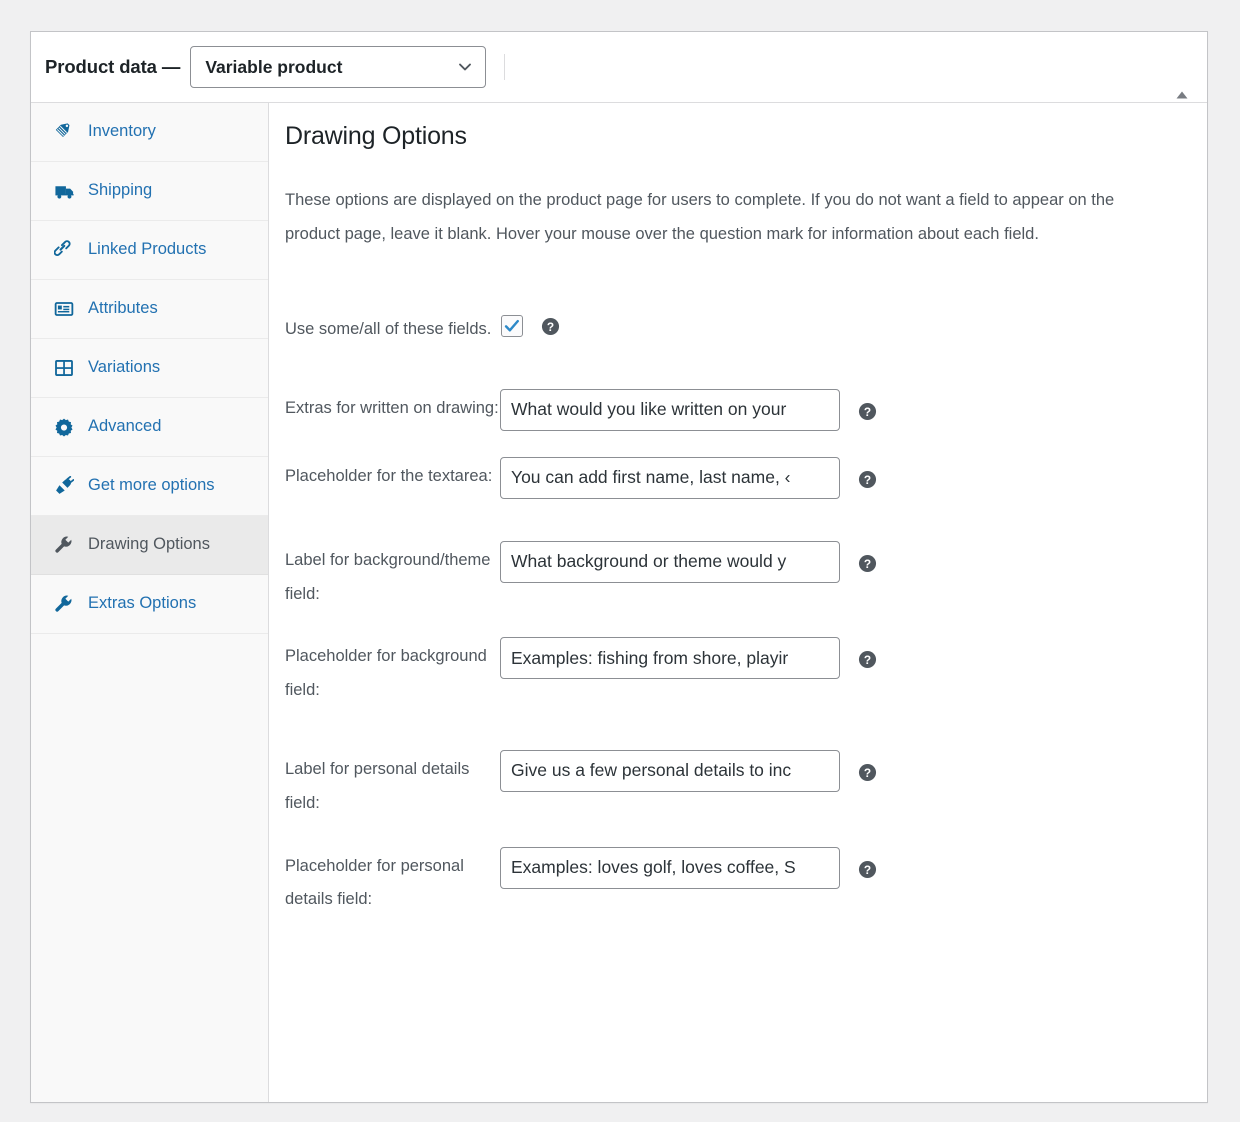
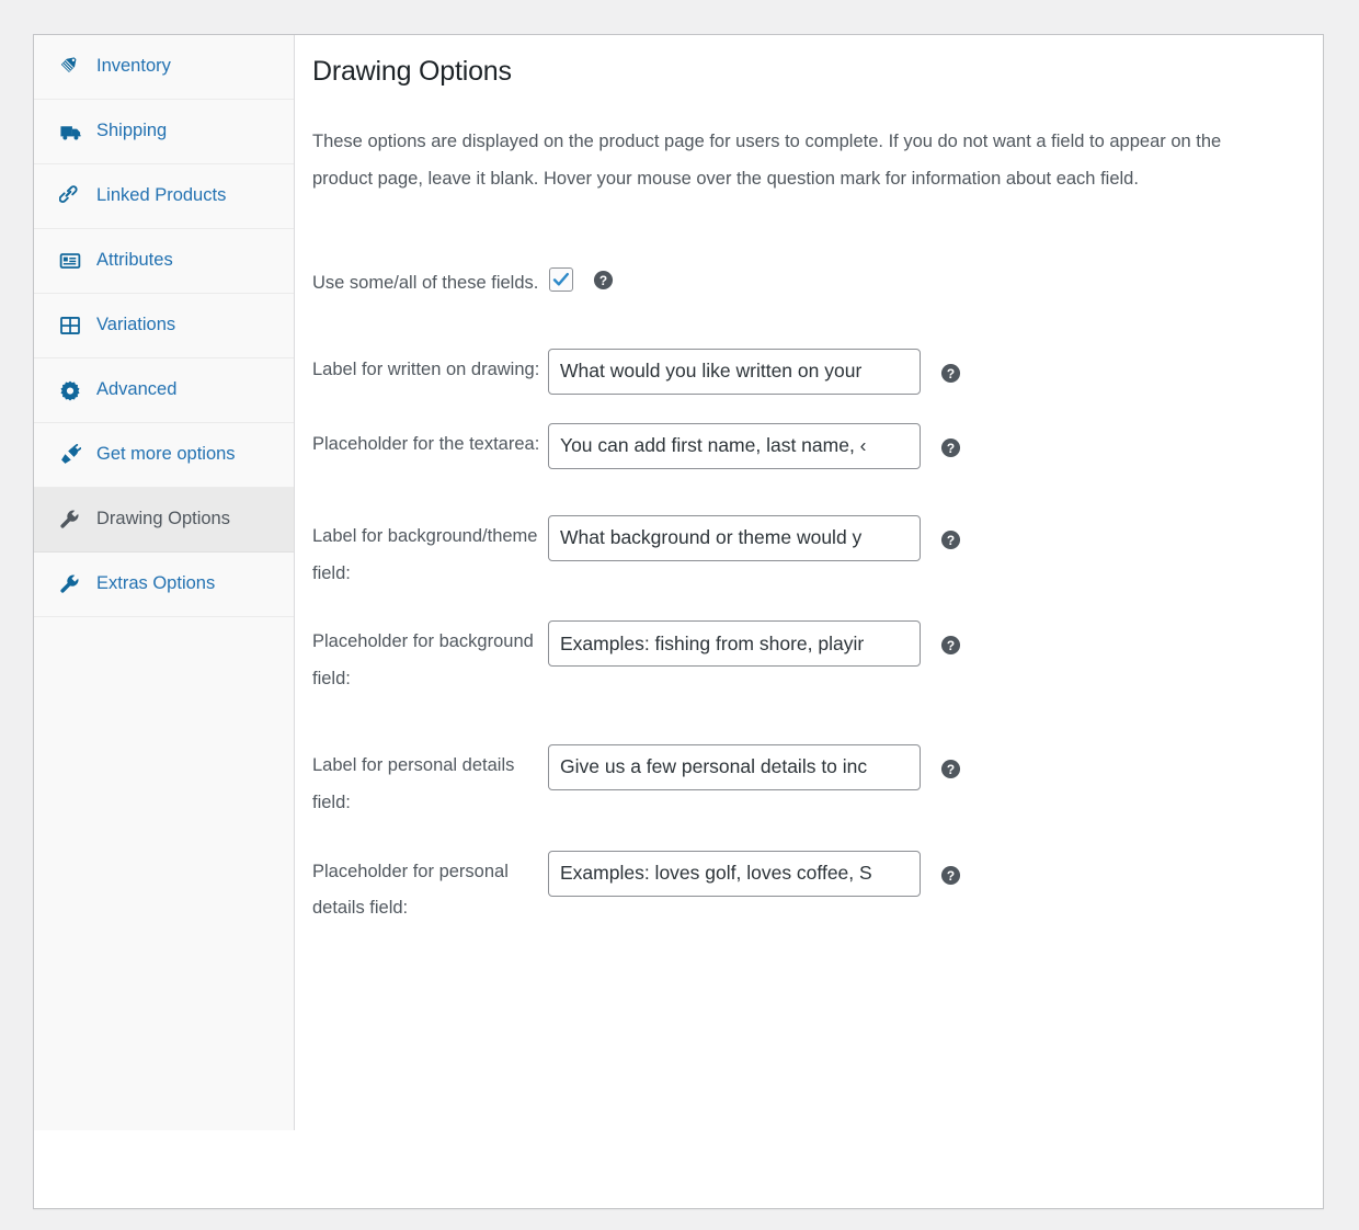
- Product data —
- Variable product
  Inventory
  Shipping
  Linked Products
  Attributes
  Variations
  Advanced
  Get more options
  Drawing Options
  Extras Options
  Drawing Options
  These options are displayed on the product page for users to complete. If you do not want a field to appear on the product page, leave it blank. Hover your mouse over the question mark for information about each field.
  Use some/all of these fields.
  ?
- Extras for written on drawing:
+ Label for written on drawing:
  What would you like written on your
  ?
  Placeholder for the textarea:
  You can add first name, last name, ‹
  ?
  Label for background/theme field:
  What background or theme would y
  ?
  Placeholder for background field:
  Examples: fishing from shore, playir
  ?
  Label for personal details field:
  Give us a few personal details to inc
  ?
  Placeholder for personal details field:
  Examples: loves golf, loves coffee, S
  ?
